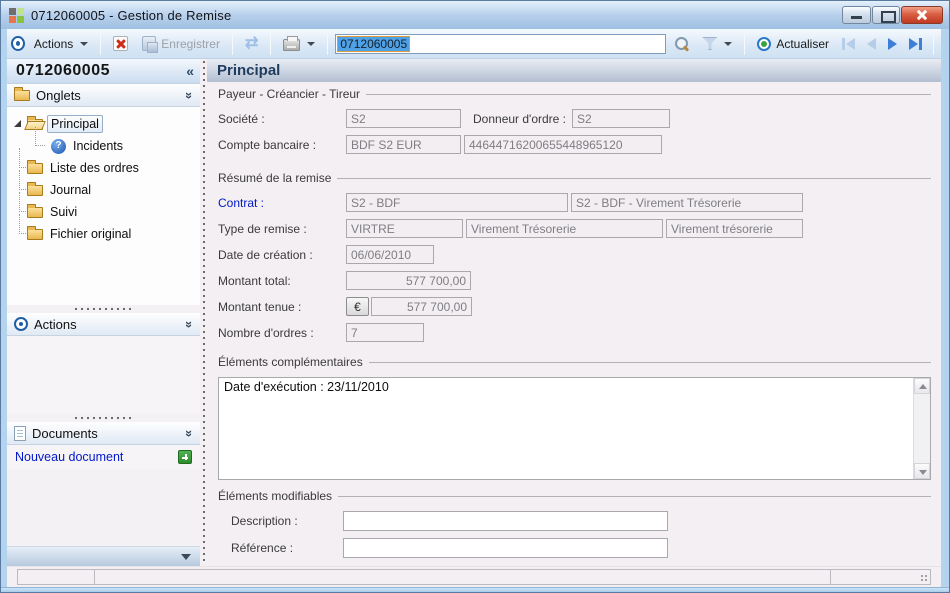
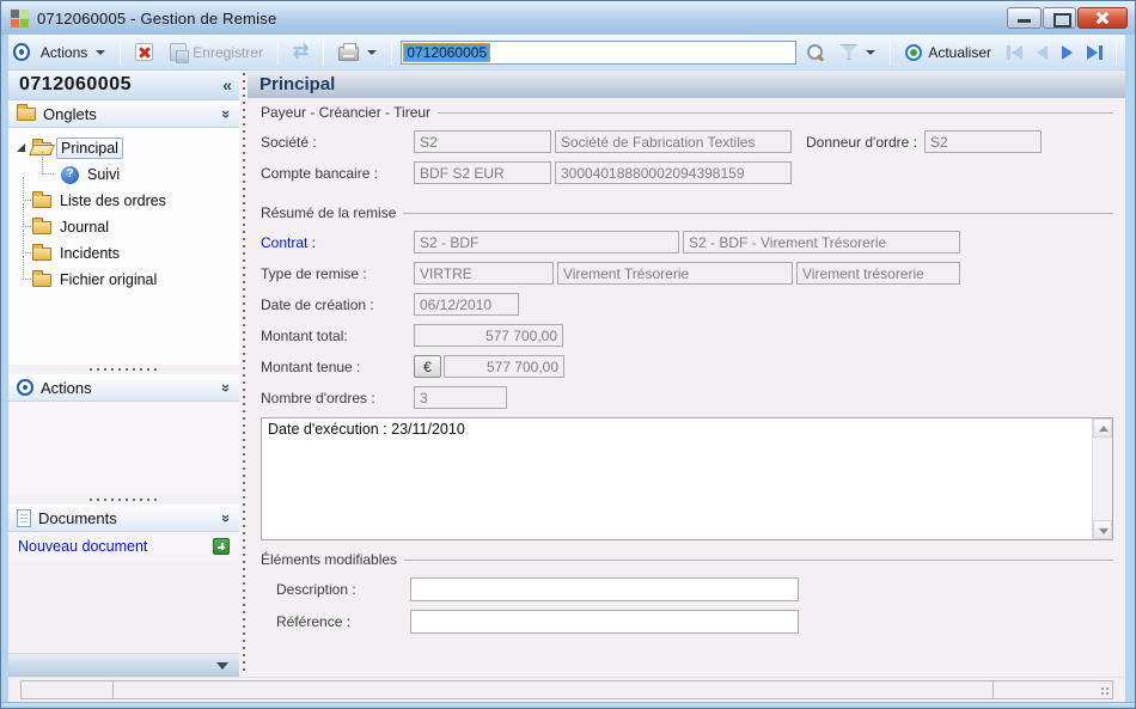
  0712060005 - Gestion de Remise
  Actions
  Enregistrer
  ⇄
  0712060005
  Actualiser
  0712060005
  «
  Onglets
  Principal
- Incidents
+ Suivi
  Liste des ordres
  Journal
- Suivi
+ Incidents
  Fichier original
  Actions
  Documents
  Nouveau document
  Principal
  Payeur - Créancier - Tireur
  Société :
  S2
+ Société de Fabrication Textiles
  Donneur d'ordre :
  S2
  Compte bancaire :
  BDF S2 EUR
- 44644716200655448965120
+ 30004018880002094398159
  Résumé de la remise
  Contrat :
  S2 - BDF
  S2 - BDF - Virement Trésorerie
  Type de remise :
  VIRTRE
  Virement Trésorerie
  Virement trésorerie
  Date de création :
- 06/06/2010
+ 06/12/2010
  Montant total:
  577 700,00
  Montant tenue :
  €
  577 700,00
  Nombre d'ordres :
- 7
+ 3
- Éléments complémentaires
  Date d'exécution : 23/11/2010
  Éléments modifiables
  Description :
  Référence :
